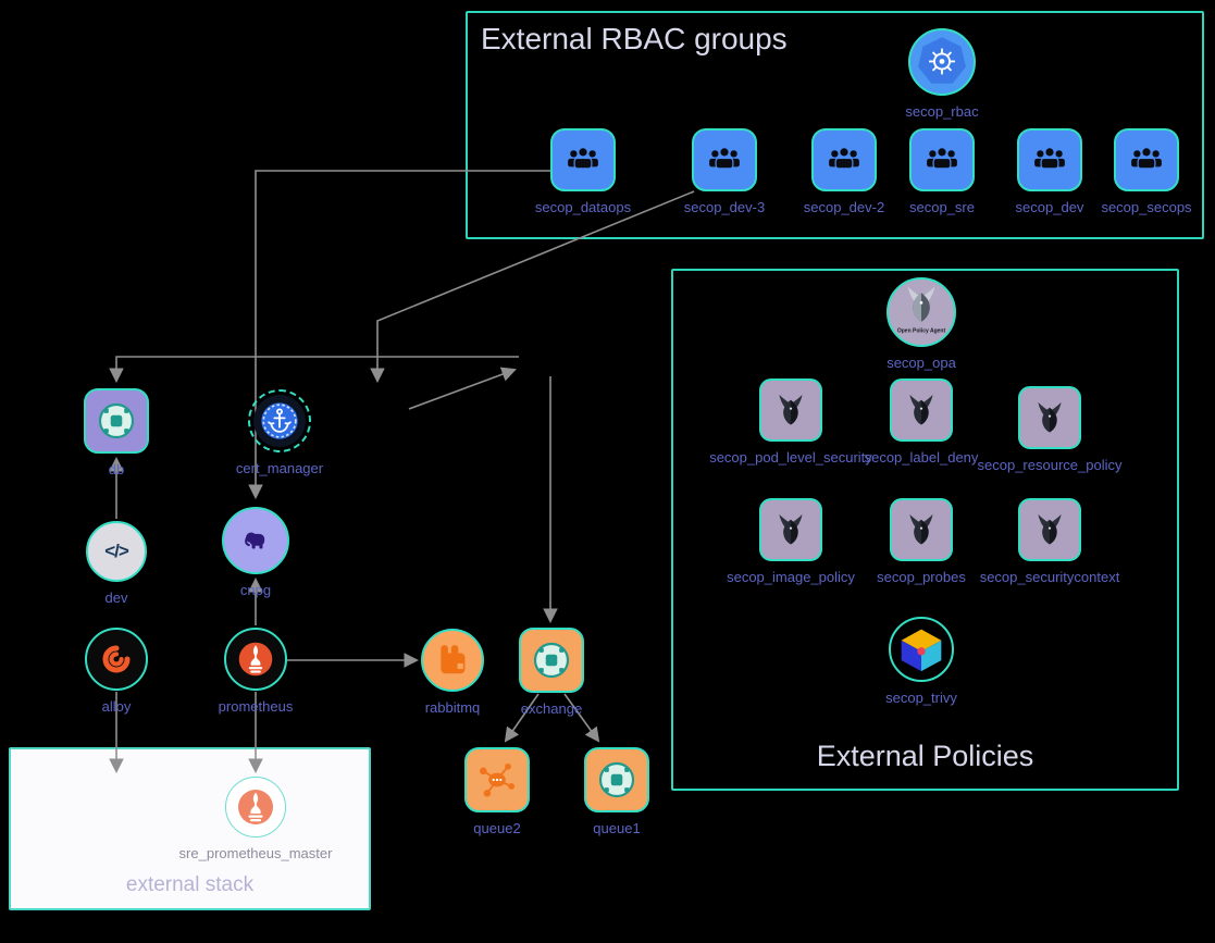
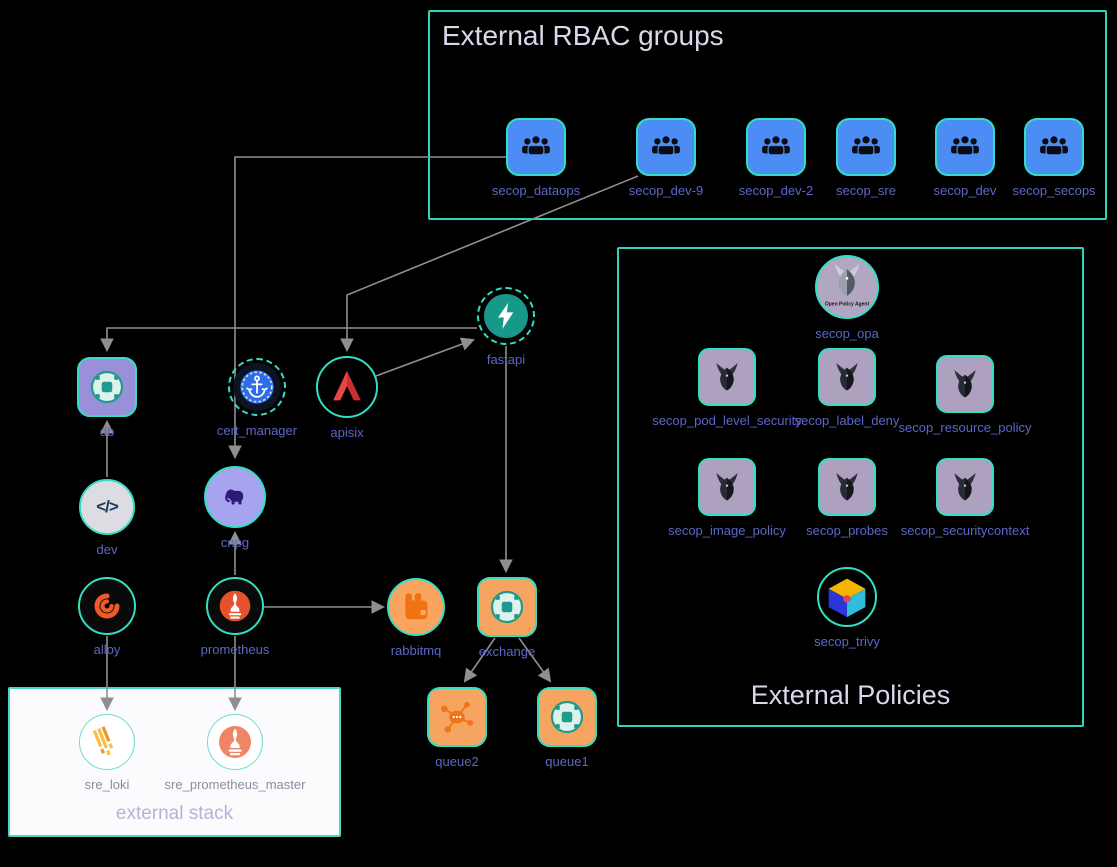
  External RBAC groups
  External Policies
  external stack
- secop_rbac
  secop_dataops
- secop_dev-3
+ secop_dev-9
  secop_dev-2
  secop_sre
  secop_dev
  secop_secops
  secop_opa
  secop_pod_level_security
  secop_label_deny
  secop_resource_policy
  secop_image_policy
  secop_probes
  secop_securitycontext
  secop_trivy
  db
  cert_manager
+ apisix
+ fastapi
  </>
  dev
  cnpg
  alloy
  prometheus
  rabbitmq
  exchange
  queue2
  queue1
+ sre_loki
  sre_prometheus_master
